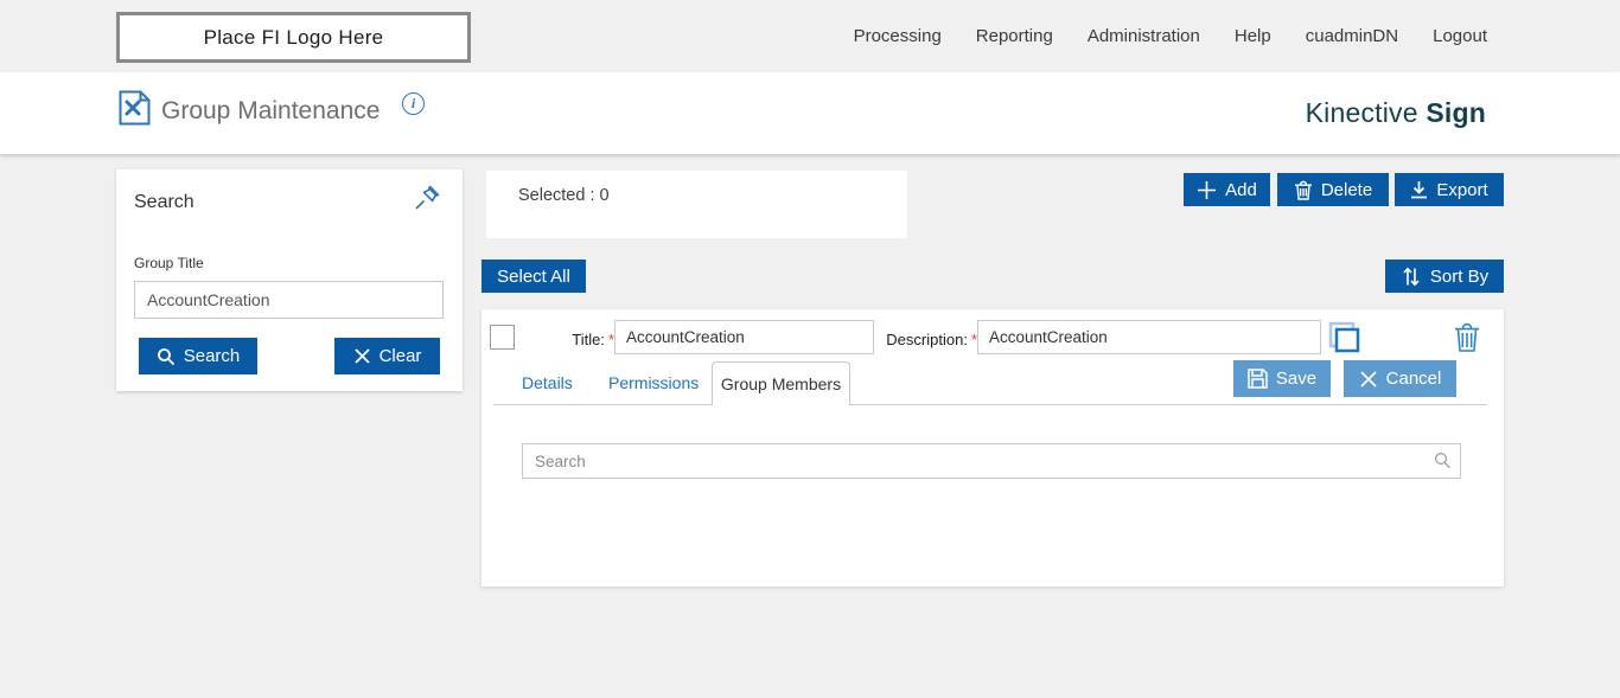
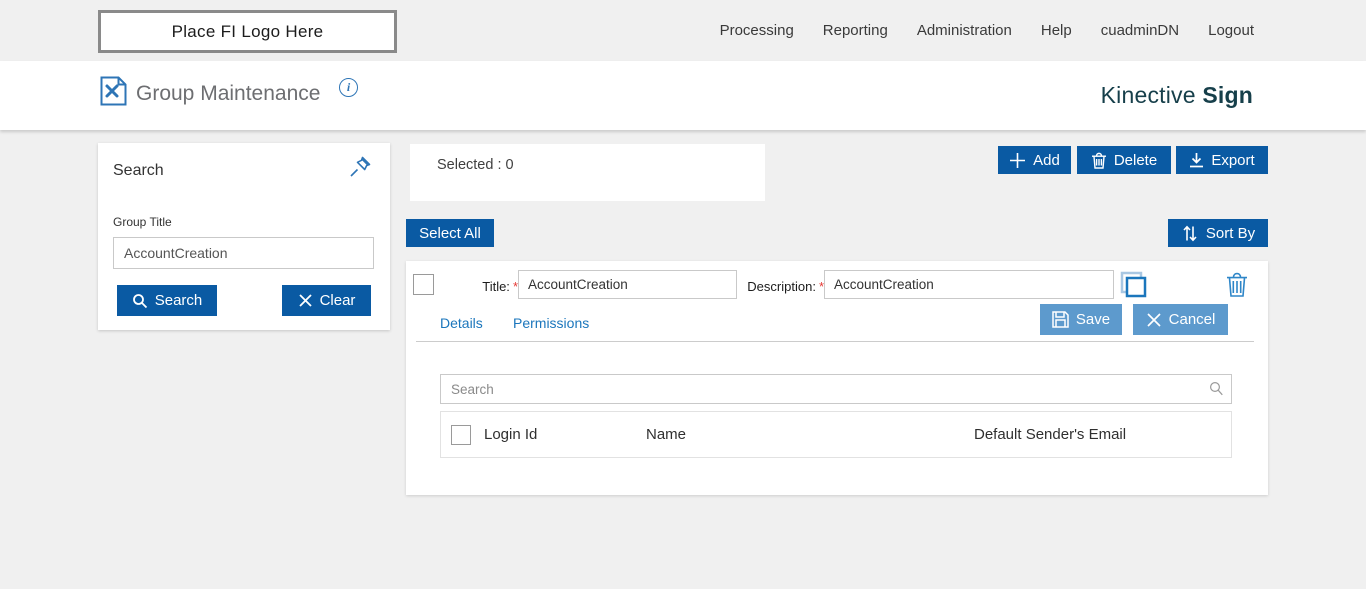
  Place FI Logo Here
  Processing
  Reporting
  Administration
  Help
  cuadminDN
  Logout
  Group Maintenance
  i
  Kinective Sign
  Search
  Group Title
  AccountCreation
  Search
  Clear
  Selected : 0
  Add
  Delete
  Export
  Select All
  Sort By
  Title: *
  AccountCreation
  Description: *
  AccountCreation
  Details
  Permissions
- Group Members
  Save
  Cancel
  Search
+ Login Id
+ Name
+ Default Sender's Email
